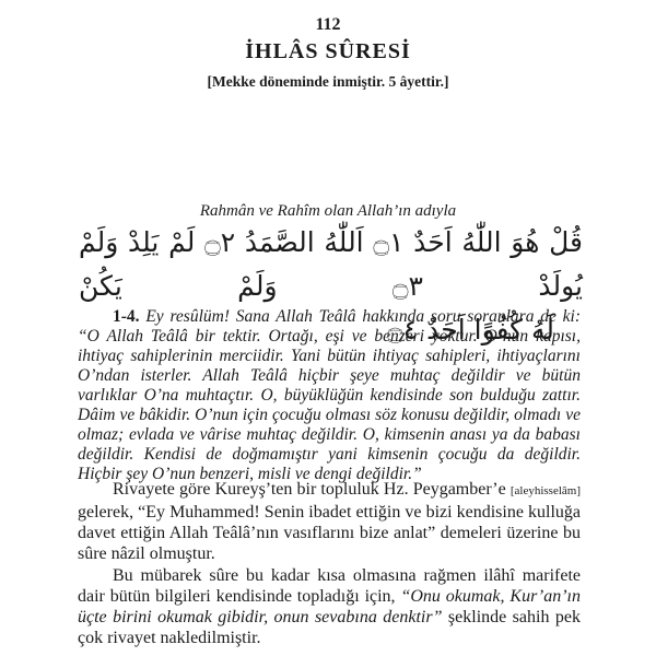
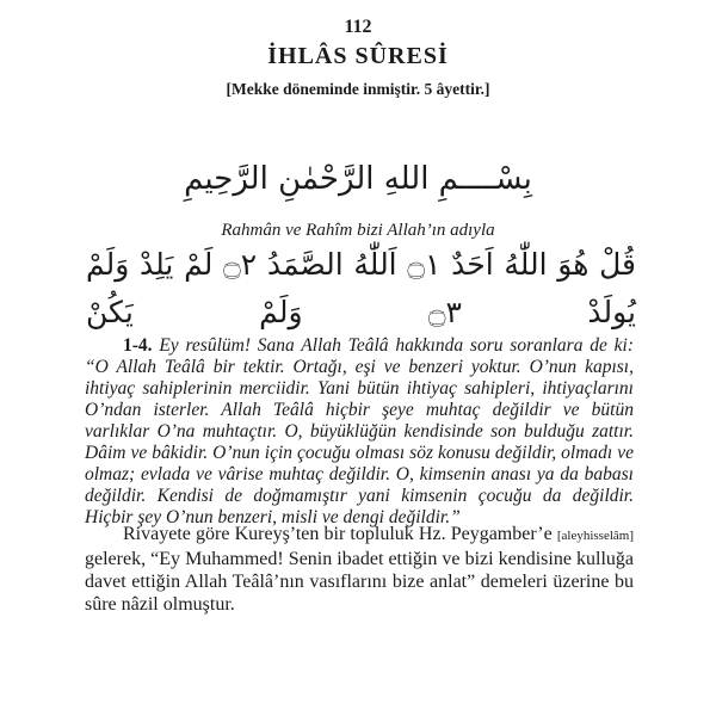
  112
  İHLÂS SÛRESİ
  [Mekke döneminde inmiştir. 5 âyettir.]
+ بِسْــــمِ اللهِ الرَّحْمٰنِ الرَّحِيمِ
- Rahmân ve Rahîm olan Allah’ın adıyla
+ Rahmân ve Rahîm bizi Allah’ın adıyla
  قُلْ هُوَ اللّٰهُ اَحَدٌ ۝١ اَللّٰهُ الصَّمَدُ ۝٢ لَمْ يَلِدْ وَلَمْ يُولَدْ ۝٣ وَلَمْ يَكُنْ
- لَهُ كُفُوًا اَحَدٌ ۝٤
  1-4. Ey resûlüm! Sana Allah Teâlâ hakkında soru soranlara de ki: “O Allah Teâlâ bir tektir. Ortağı, eşi ve benzeri yoktur. O’nun kapısı, ihtiyaç sahiplerinin merciidir. Yani bütün ihtiyaç sahipleri, ihtiyaçlarını O’ndan isterler. Allah Teâlâ hiçbir şeye muhtaç değildir ve bütün varlıklar O’na muhtaçtır. O, büyüklüğün kendisinde son bulduğu zattır. Dâim ve bâkidir. O’nun için çocuğu olması söz konusu değildir, olmadı ve olmaz; evlada ve vârise muhtaç değildir. O, kimsenin anası ya da babası değildir. Kendisi de doğmamıştır yani kimsenin çocuğu da değildir. Hiçbir şey O’nun benzeri, misli ve dengi değildir.”
  Rivayete göre Kureyş’ten bir topluluk Hz. Peygamber’e [aleyhisselâm] gelerek, “Ey Muhammed! Senin ibadet ettiğin ve bizi kendisine kulluğa davet ettiğin Allah Teâlâ’nın vasıflarını bize anlat” demeleri üzerine bu sûre nâzil olmuştur.
- Bu mübarek sûre bu kadar kısa olmasına rağmen ilâhî marifete dair bütün bilgileri kendisinde topladığı için, “Onu okumak, Kur’an’ın üçte birini okumak gibidir, onun sevabına denktir” şeklinde sahih pek çok rivayet nakledilmiştir.
